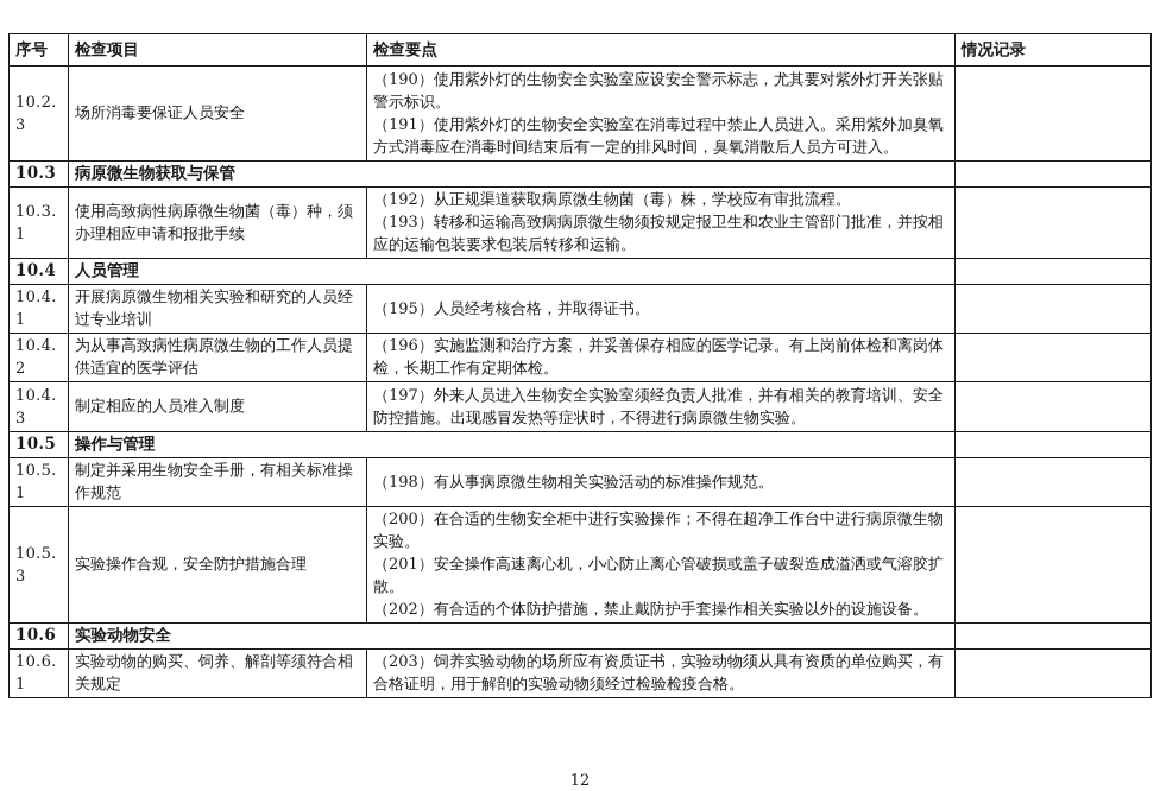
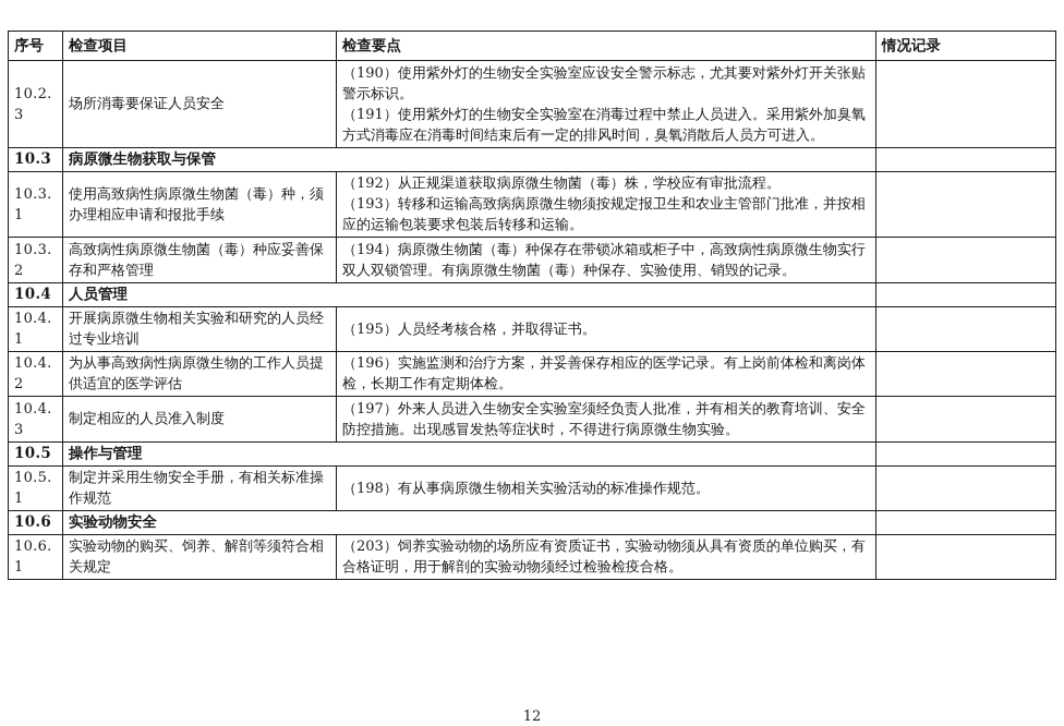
  序号	检查项目	检查要点	情况记录
  10.2.3	场所消毒要保证人员安全	（190）使用紫外灯的生物安全实验室应设安全警示标志，尤其要对紫外灯开关张贴警示标识。 （191）使用紫外灯的生物安全实验室在消毒过程中禁止人员进入。采用紫外加臭氧方式消毒应在消毒时间结束后有一定的排风时间，臭氧消散后人员方可进入。
  10.3	病原微生物获取与保管
  10.3.1	使用高致病性病原微生物菌（毒）种，须办理相应申请和报批手续	（192）从正规渠道获取病原微生物菌（毒）株，学校应有审批流程。 （193）转移和运输高致病病原微生物须按规定报卫生和农业主管部门批准，并按相应的运输包装要求包装后转移和运输。
+ 10.3.2	高致病性病原微生物菌（毒）种应妥善保存和严格管理	（194）病原微生物菌（毒）种保存在带锁冰箱或柜子中，高致病性病原微生物实行双人双锁管理。有病原微生物菌（毒）种保存、实验使用、销毁的记录。
  10.4	人员管理
  10.4.1	开展病原微生物相关实验和研究的人员经过专业培训	（195）人员经考核合格，并取得证书。
  10.4.2	为从事高致病性病原微生物的工作人员提供适宜的医学评估	（196）实施监测和治疗方案，并妥善保存相应的医学记录。有上岗前体检和离岗体检，长期工作有定期体检。
  10.4.3	制定相应的人员准入制度	（197）外来人员进入生物安全实验室须经负责人批准，并有相关的教育培训、安全防控措施。出现感冒发热等症状时，不得进行病原微生物实验。
  10.5	操作与管理
  10.5.1	制定并采用生物安全手册，有相关标准操作规范	（198）有从事病原微生物相关实验活动的标准操作规范。
- 10.5.3	实验操作合规，安全防护措施合理	（200）在合适的生物安全柜中进行实验操作；不得在超净工作台中进行病原微生物实验。 （201）安全操作高速离心机，小心防止离心管破损或盖子破裂造成溢洒或气溶胶扩散。 （202）有合适的个体防护措施，禁止戴防护手套操作相关实验以外的设施设备。
  10.6	实验动物安全
  10.6.1	实验动物的购买、饲养、解剖等须符合相关规定	（203）饲养实验动物的场所应有资质证书，实验动物须从具有资质的单位购买，有合格证明，用于解剖的实验动物须经过检验检疫合格。
  12
